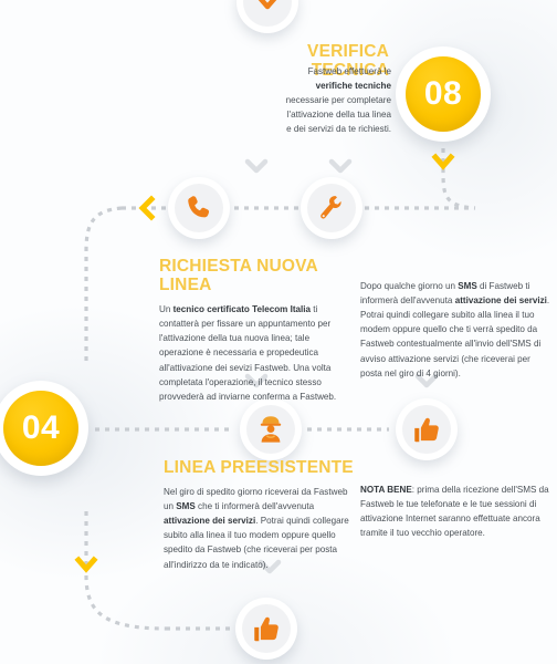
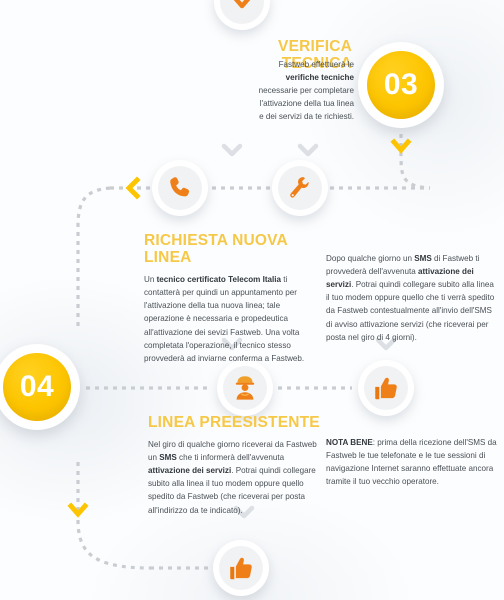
- 08
+ 03
  04
  VERIFICA TECNICA
  Fastweb effettuerà le verifiche tecniche necessarie per completare l'attivazione della tua linea e dei servizi da te richiesti.
  RICHIESTA NUOVA LINEA
- Un tecnico certificato Telecom Italia ti contatterà per fissare un appuntamento per l'attivazione della tua nuova linea; tale operazione è necessaria e propedeutica all'attivazione dei sevizi Fastweb. Una volta completata l'operazione, il tecnico stesso provvederà ad inviarne conferma a Fastweb.
+ Un tecnico certificato Telecom Italia ti contatterà per quindi un appuntamento per l'attivazione della tua nuova linea; tale operazione è necessaria e propedeutica all'attivazione dei sevizi Fastweb. Una volta completata l'operazione, il tecnico stesso provvederà ad inviarne conferma a Fastweb.
- Dopo qualche giorno un SMS di Fastweb ti informerà dell'avvenuta attivazione dei servizi. Potrai quindi collegare subito alla linea il tuo modem oppure quello che ti verrà spedito da Fastweb contestualmente all'invio dell'SMS di avviso attivazione servizi (che riceverai per posta nel giro di 4 giorni).
+ Dopo qualche giorno un SMS di Fastweb ti provvederà dell'avvenuta attivazione dei servizi. Potrai quindi collegare subito alla linea il tuo modem oppure quello che ti verrà spedito da Fastweb contestualmente all'invio dell'SMS di avviso attivazione servizi (che riceverai per posta nel giro di 4 giorni).
  LINEA PREESISTENTE
- Nel giro di spedito giorno riceverai da Fastweb un SMS che ti informerà dell'avvenuta attivazione dei servizi. Potrai quindi collegare subito alla linea il tuo modem oppure quello spedito da Fastweb (che riceverai per posta all'indirizzo da te indicato).
+ Nel giro di qualche giorno riceverai da Fastweb un SMS che ti informerà dell'avvenuta attivazione dei servizi. Potrai quindi collegare subito alla linea il tuo modem oppure quello spedito da Fastweb (che riceverai per posta all'indirizzo da te indicato).
- NOTA BENE: prima della ricezione dell'SMS da Fastweb le tue telefonate e le tue sessioni di attivazione Internet saranno effettuate ancora tramite il tuo vecchio operatore.
+ NOTA BENE: prima della ricezione dell'SMS da Fastweb le tue telefonate e le tue sessioni di navigazione Internet saranno effettuate ancora tramite il tuo vecchio operatore.
